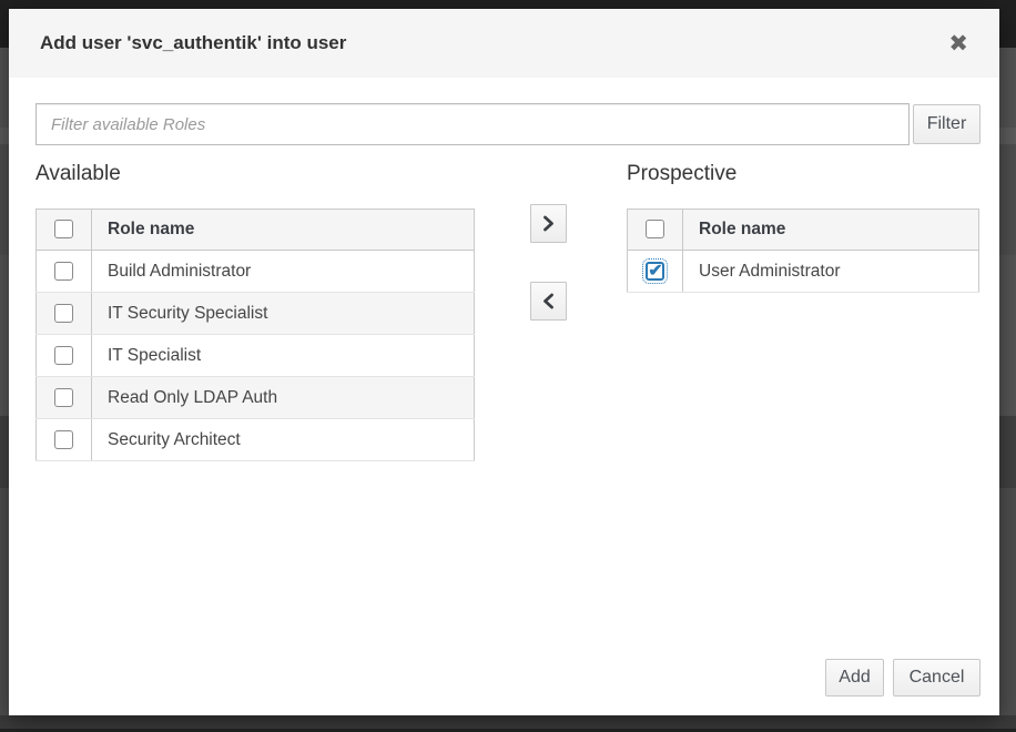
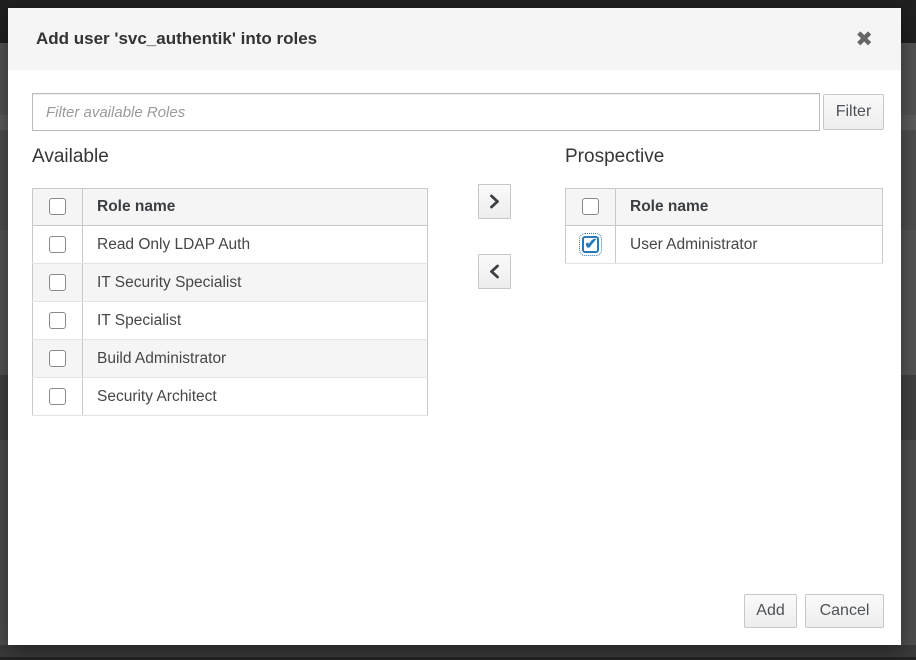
- Add user 'svc_authentik' into user
+ Add user 'svc_authentik' into roles
  ✖
  Filter available Roles
  Filter
  Available
  Prospective
  	Role name
- 	Build Administrator
+ 	Read Only LDAP Auth
  	IT Security Specialist
  	IT Specialist
- 	Read Only LDAP Auth
+ 	Build Administrator
  	Security Architect
  	Role name
  	User Administrator
  Add
  Cancel
